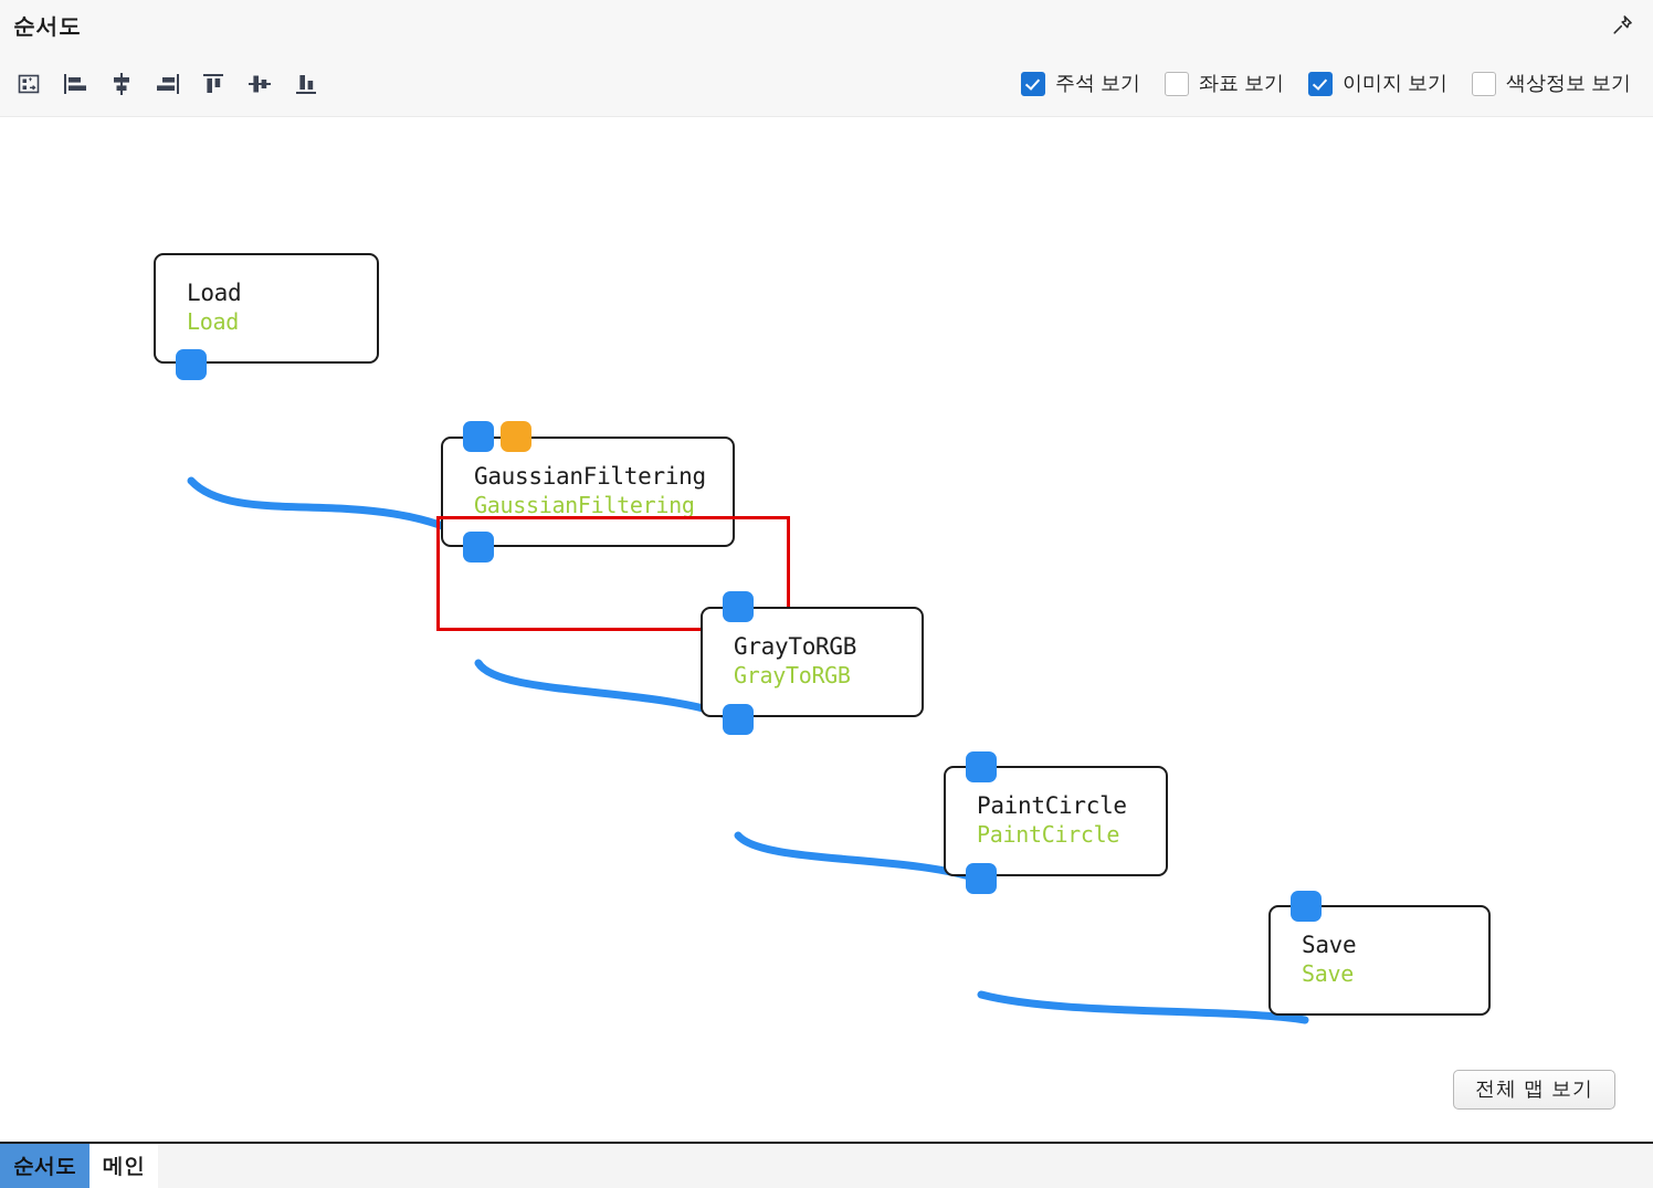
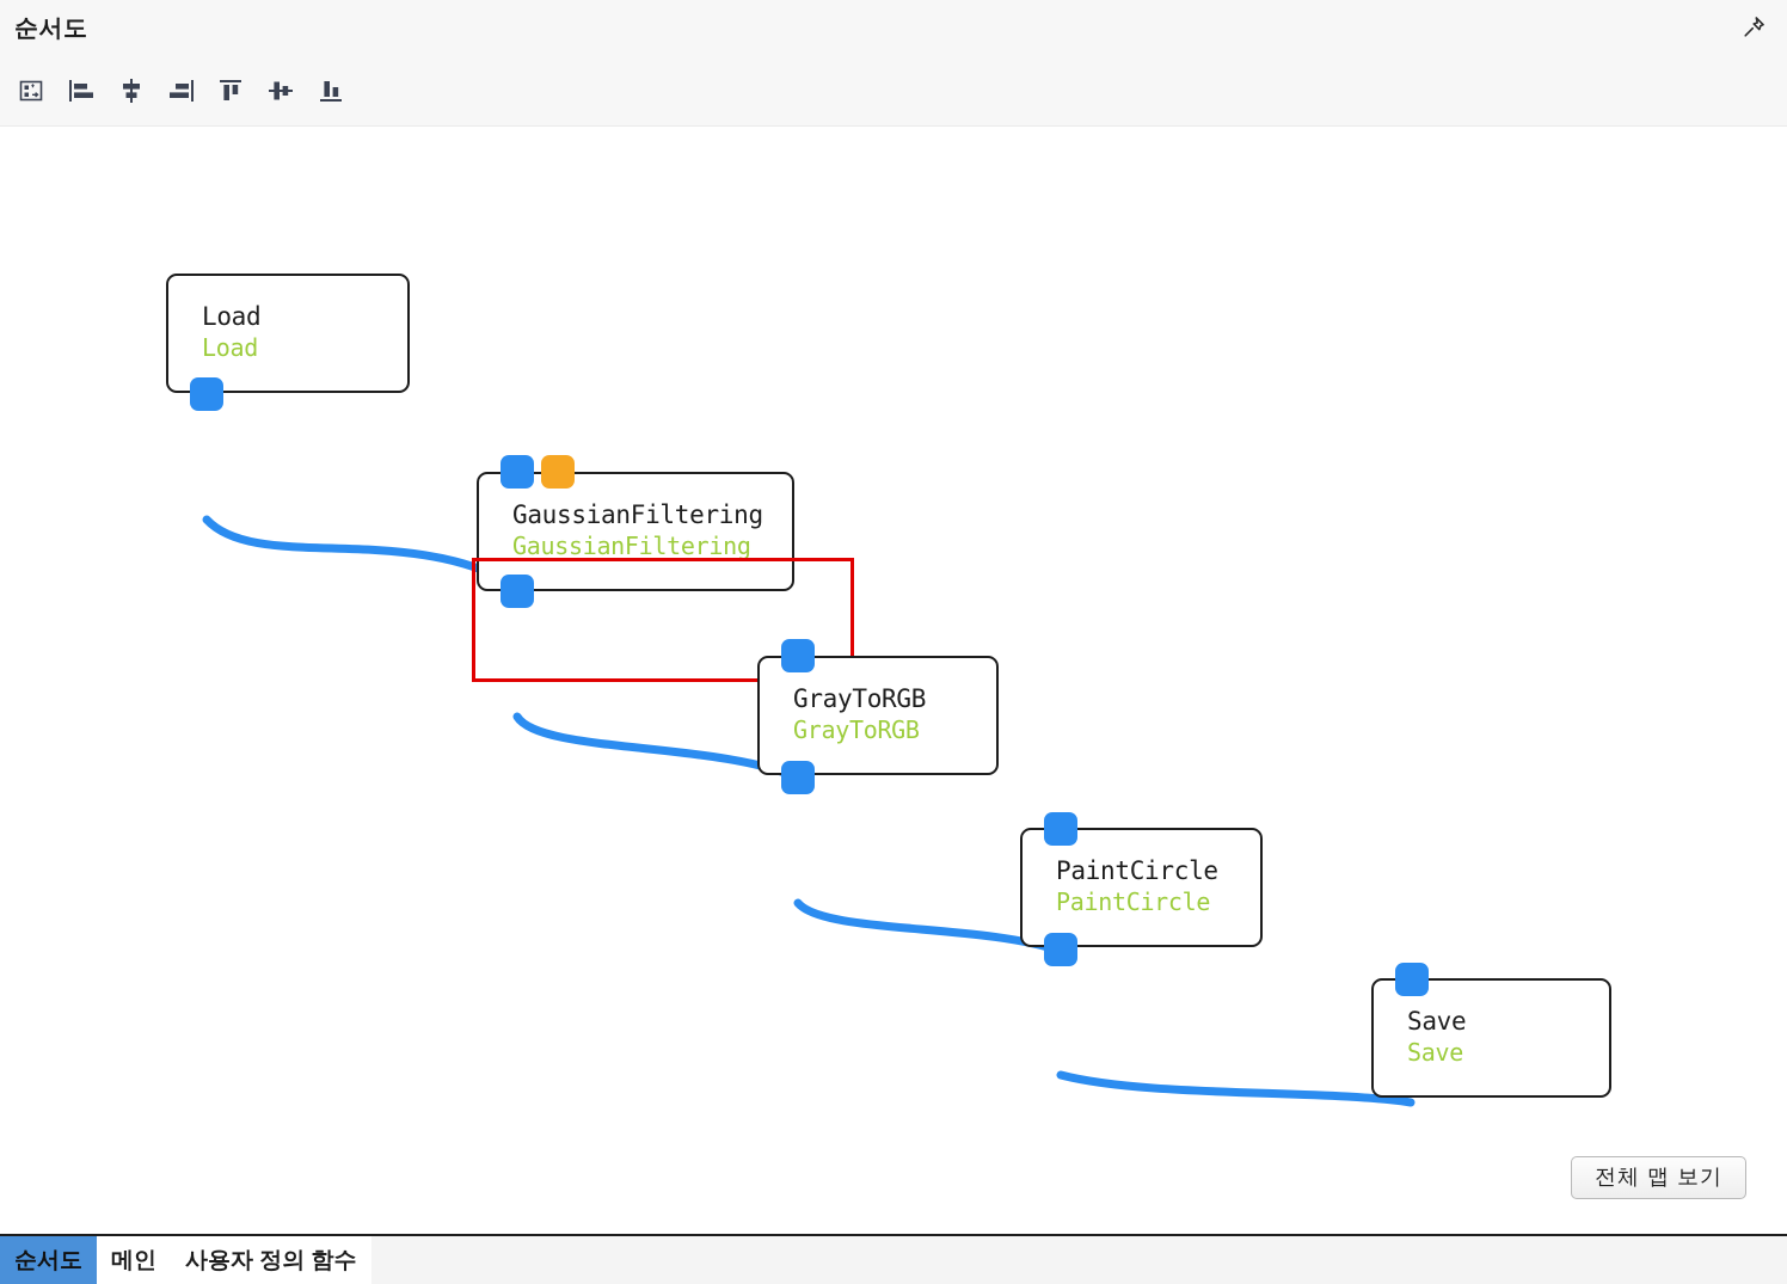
  순서도
- 주석 보기
- 좌표 보기
- 이미지 보기
- 색상정보 보기
  Load
  Load
  GaussianFiltering
  GaussianFiltering
  GrayToRGB
  GrayToRGB
  PaintCircle
  PaintCircle
  Save
  Save
  전체 맵 보기
  순서도
  메인
+ 사용자 정의 함수
